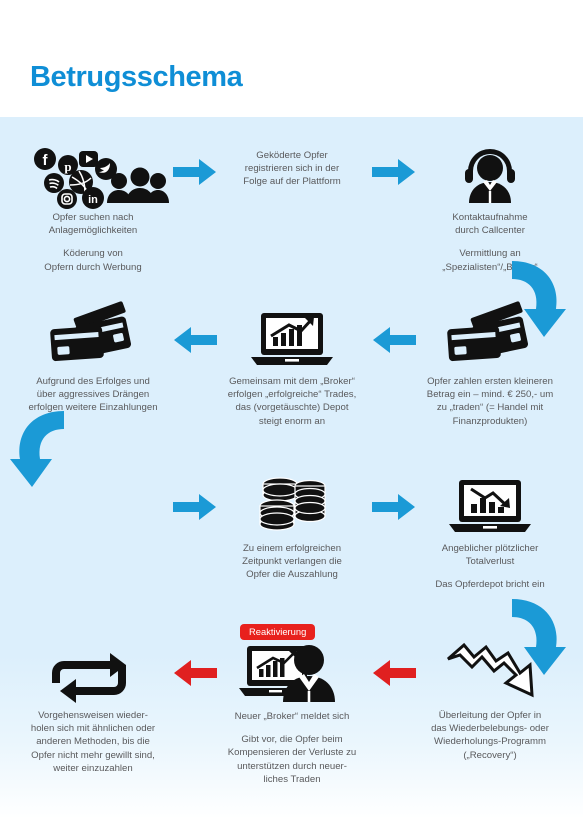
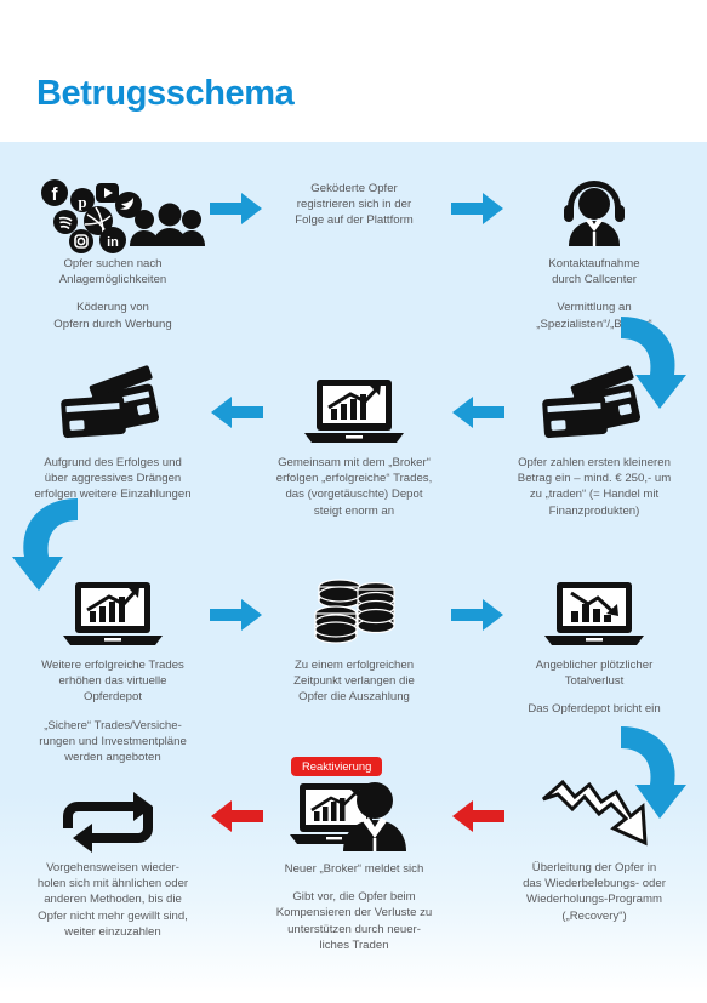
  Betrugsschema
  f
  p
  in
  Opfer suchen nach
  Anlagemöglichkeiten
  Köderung von
  Opfern durch Werbung
  Geköderte Opfer
  registrieren sich in der
  Folge auf der Plattform
  Kontaktaufnahme
  durch Callcenter
  Vermittlung an
  „Spezialisten“/„B
  Aufgrund des Erfolges und
  über aggressives Drängen
  erfolgen weitere Einzahlungen
  Gemeinsam mit dem „Broker“
  erfolgen „erfolgreiche“ Trades,
  das (vorgetäuschte) Depot
  steigt enorm an
  Opfer zahlen ersten kleineren
  Betrag ein – mind. € 250,- um
  zu „traden“ (= Handel mit
  Finanzprodukten)
+ Weitere erfolgreiche Trades
+ erhöhen das virtuelle
+ Opferdepot
+ „Sichere“ Trades/Versiche-
+ rungen und Investmentpläne
+ werden angeboten
  Zu einem erfolgreichen
  Zeitpunkt verlangen die
  Opfer die Auszahlung
  Angeblicher plötzlicher
  Totalverlust
  Das Opferdepot bricht ein
  Vorgehensweisen wieder-
  holen sich mit ähnlichen oder
  anderen Methoden, bis die
  Opfer nicht mehr gewillt sind,
  weiter einzuzahlen
  Reaktivierung
  Neuer „Broker“ meldet sich
  Gibt vor, die Opfer beim
  Kompensieren der Verluste zu
  unterstützen durch neuer-
  liches Traden
  Überleitung der Opfer in
  das Wiederbelebungs- oder
  Wiederholungs-Programm
  („Recovery“)
